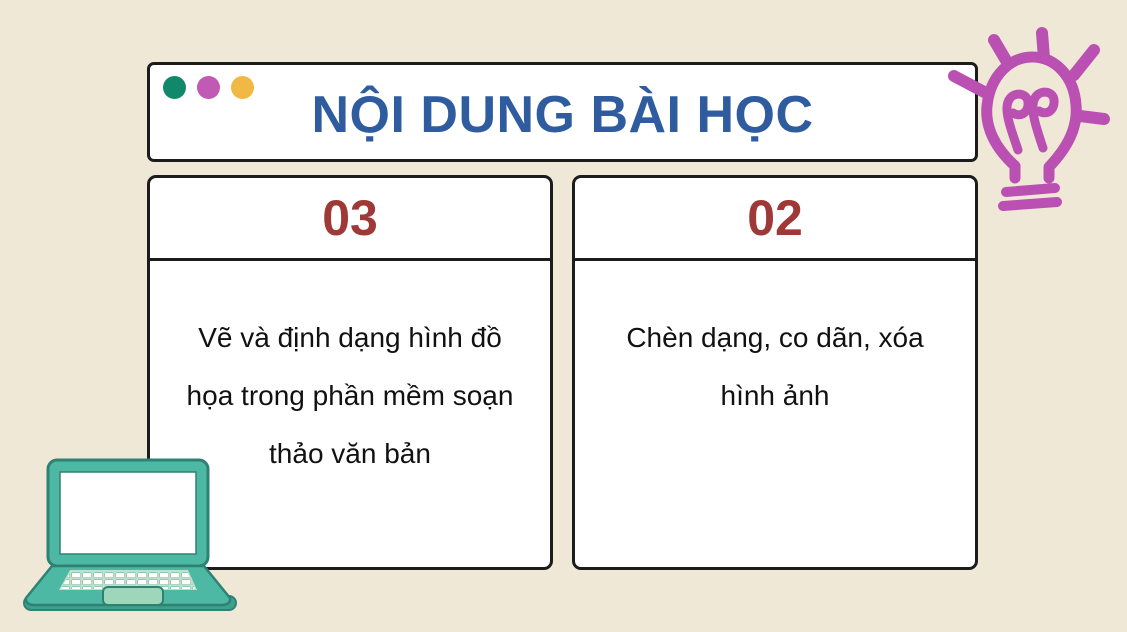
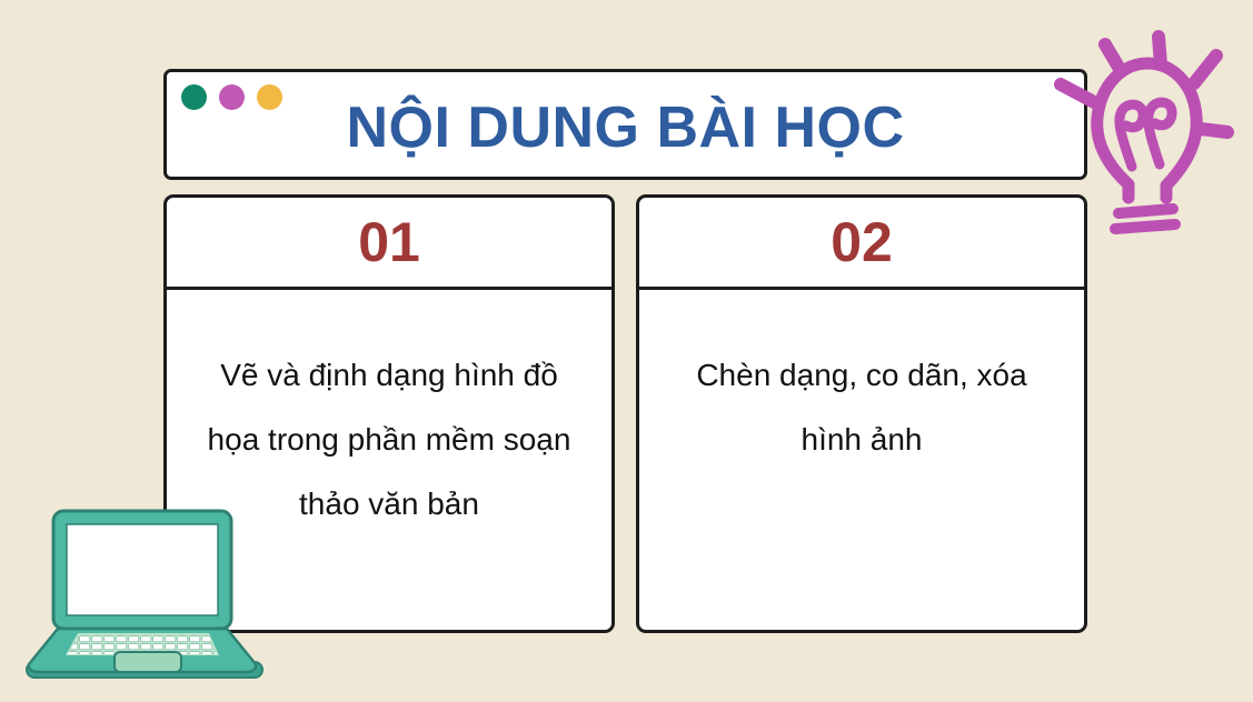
  NỘI DUNG BÀI HỌC
- 03
+ 01
  Vẽ và định dạng hình đồ họa trong phần mềm soạn thảo văn bản
  02
  Chèn dạng, co dãn, xóa hình ảnh
